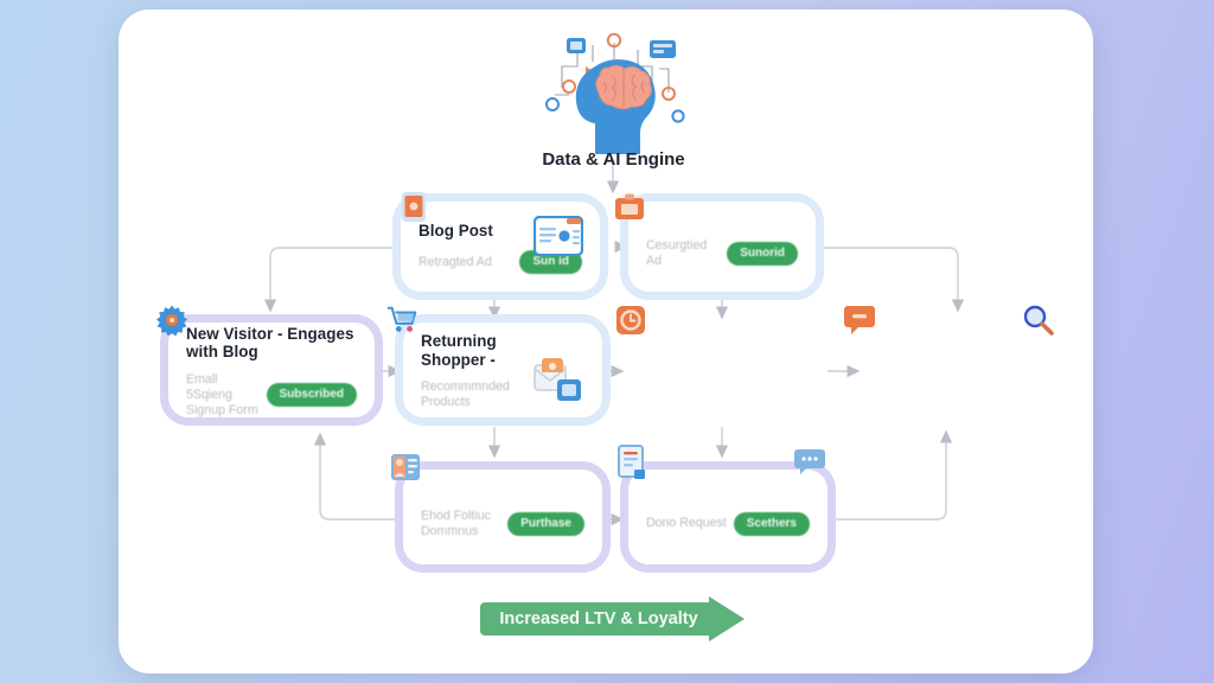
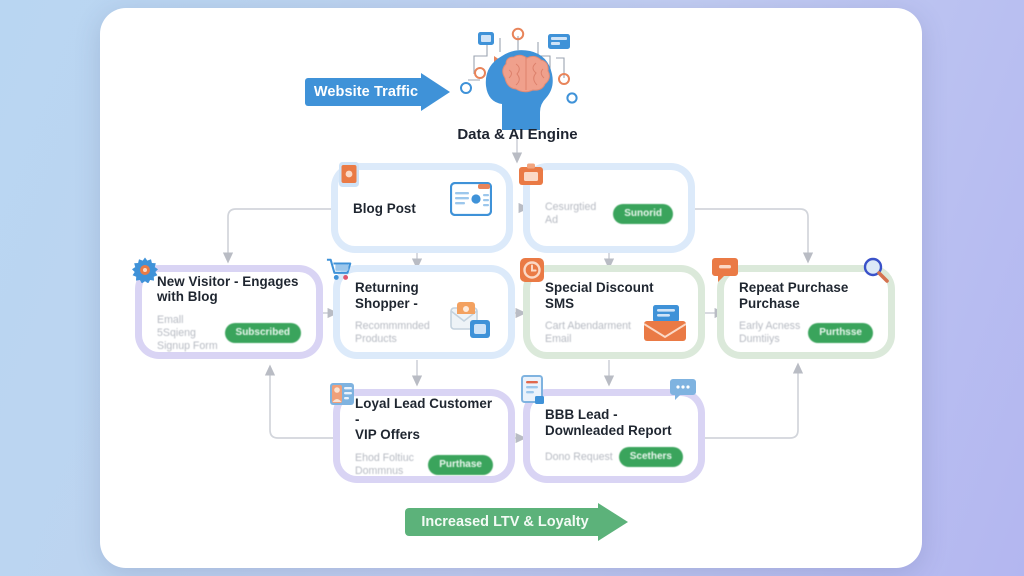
+ Website Traffic
  Data & AI Engine
  Blog Post
- Retragted Ad
- Sun id
  Cesurgtied Ad
  Sunorid
  New Visitor - Engages
  with Blog
  Emall 5Sqieng
  Signup Form
  Subscribed
  Returning
  Shopper -
  Recommmnded
  Products
+ Special Discount
+ SMS
+ Cart Abendarment
+ Email
+ Repeat Purchase
+ Purchase
+ Early Acness
+ Dumtiiys
+ Purthsse
+ Loyal Lead Customer -
+ VIP Offers
  Ehod Foltiuc
  Dommnus
  Purthase
+ BBB Lead -
+ Downleaded Report
  Dono Request
  Scethers
  Increased LTV & Loyalty
